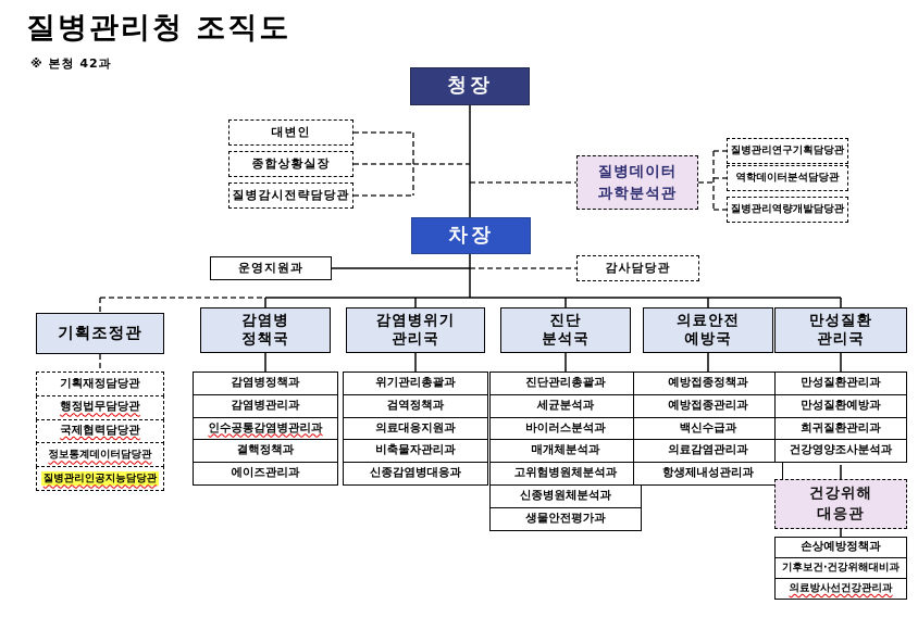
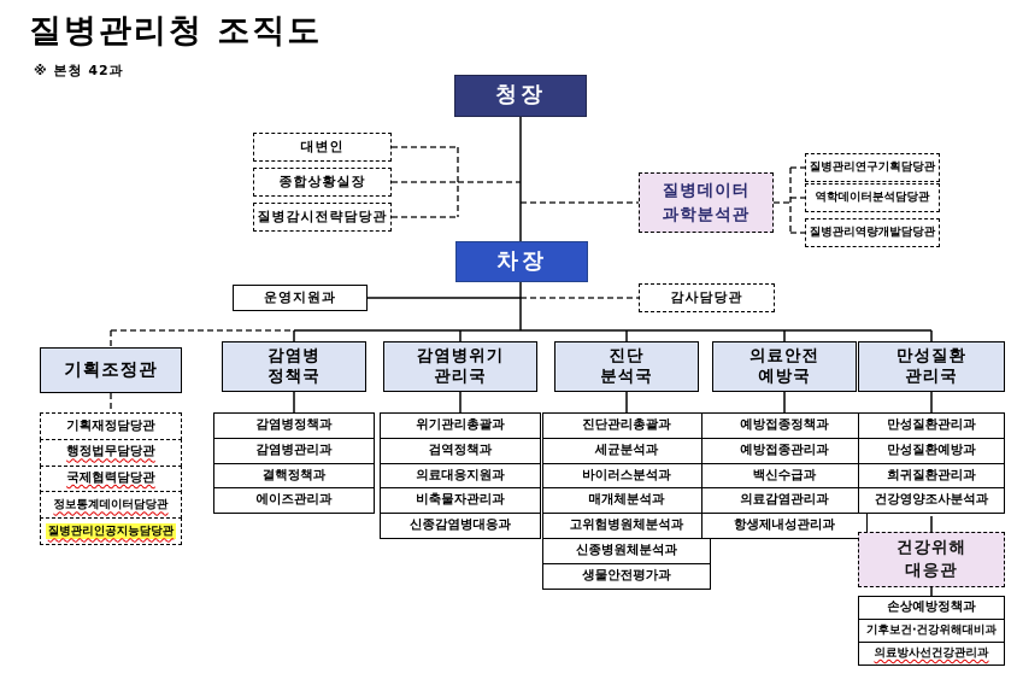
  질병관리청 조직도
  ※ 본청 42과
  청장
  차장
  대변인
  종합상황실장
  질병감시전략담당관
  질병데이터
  과학분석관
  질병관리연구기획담당관
  역학데이터분석담당관
  질병관리역량개발담당관
  운영지원과
  감사담당관
  기획조정관
  감염병
  정책국
  감염병위기
  관리국
  진단
  분석국
  의료안전
  예방국
  만성질환
  관리국
  기획재정담당관
  행정법무담당관
  국제협력담당관
  정보통계데이터담당관
  질병관리인공지능담당관
  감염병정책과
  감염병관리과
- 인수공통감염병관리과
  결핵정책과
  에이즈관리과
  위기관리총괄과
  검역정책과
  의료대응지원과
  비축물자관리과
  신종감염병대응과
  진단관리총괄과
  세균분석과
  바이러스분석과
  매개체분석과
  고위험병원체분석과
  신종병원체분석과
  생물안전평가과
  예방접종정책과
  예방접종관리과
  백신수급과
  의료감염관리과
  항생제내성관리과
  만성질환관리과
  만성질환예방과
  희귀질환관리과
  건강영양조사분석과
  건강위해
  대응관
  손상예방정책과
  기후보건·건강위해대비과
  의료방사선건강관리과
